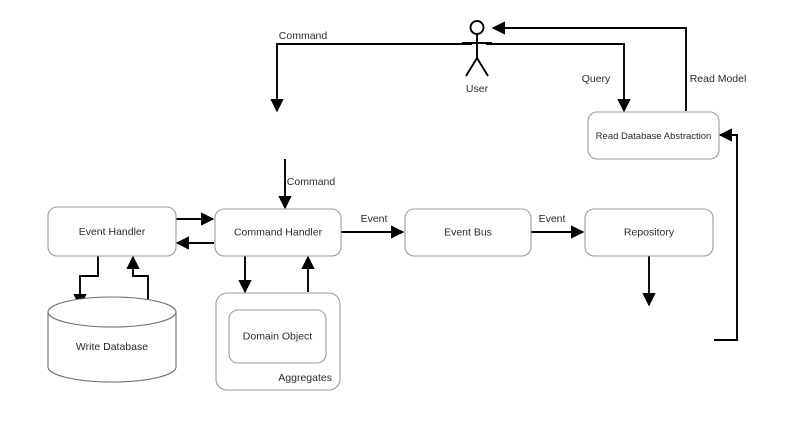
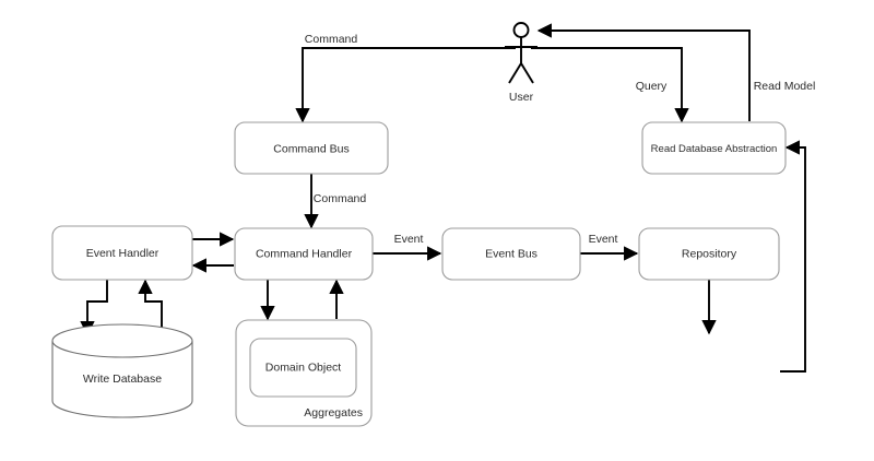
  User
+ Command Bus
  Read Database Abstraction
  Event Handler
  Command Handler
  Event Bus
  Repository
  Domain Object
  Aggregates
  Write Database
  Command
  Command
  Event
  Event
  Query
  Read Model
